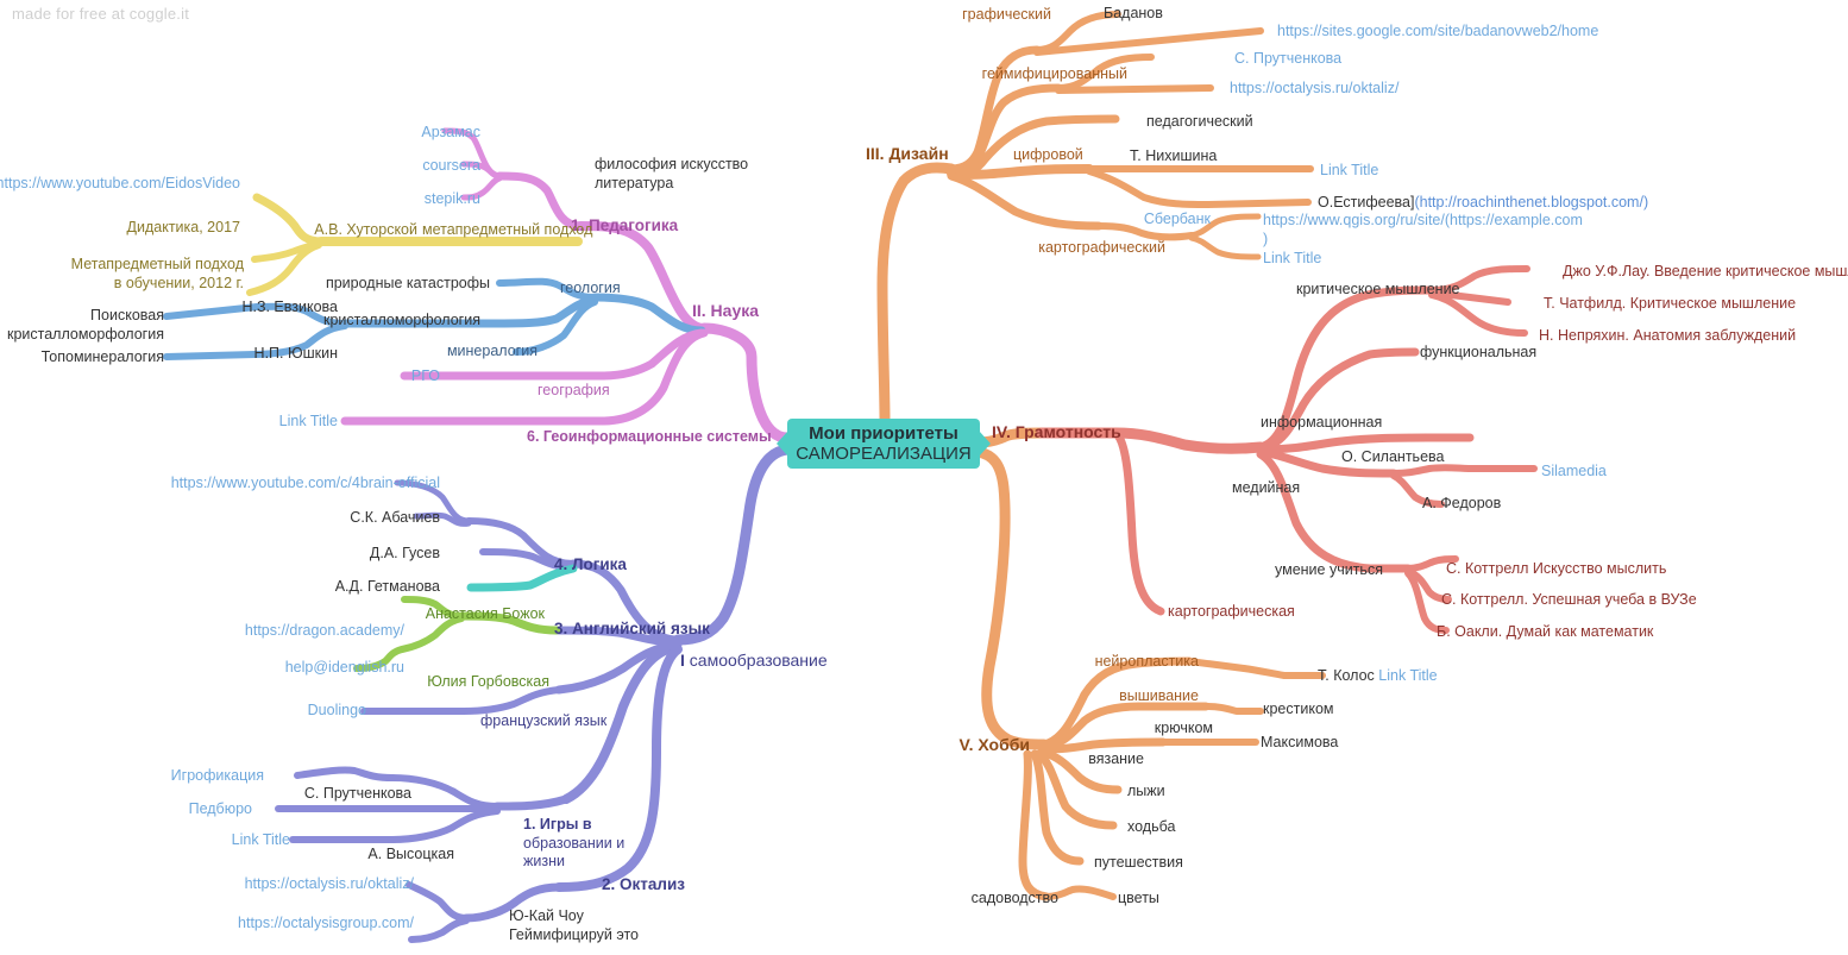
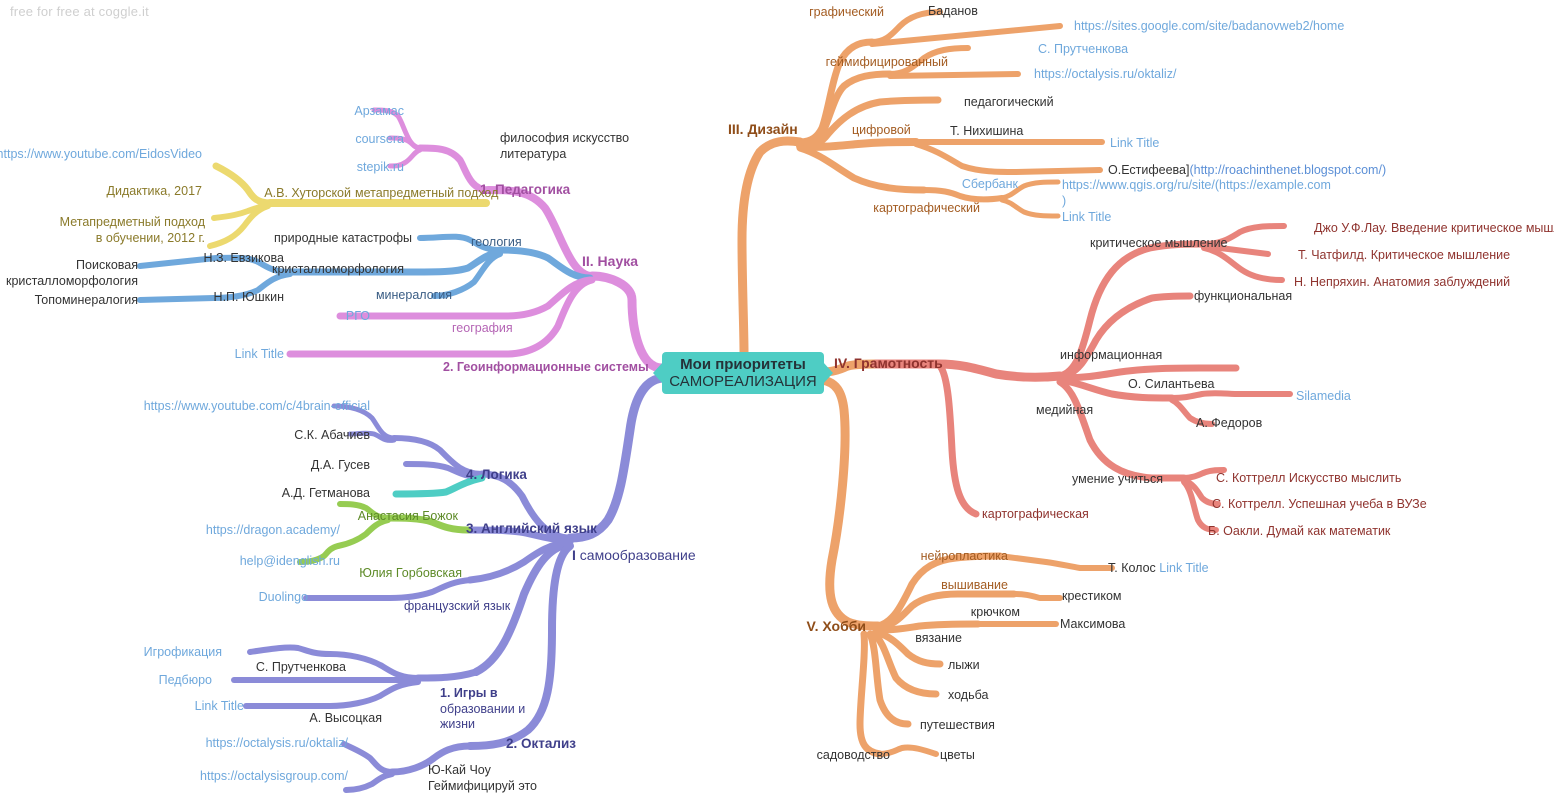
- made for free at coggle.it
+ free for free at coggle.it
  Мои приоритеты
  САМОРЕАЛИЗАЦИЯ
  II. Наука
  1. Педагогика
  философия искусство
  литература
  Арзамас
  coursera
  stepik.ru
  метапредметный подход
  А.В. Хуторской
  https://www.youtube.com/EidosVideo
  Дидактика, 2017
  Метапредметный подход
  в обучении, 2012 г.
  геология
  природные катастрофы
  кристалломорфология
  Н.З. Евзикова
  Поисковая
  кристалломорфология
  Н.П. Юшкин
  Топоминералогия
  минералогия
  география
  РГО
- 6. Геоинформационные системы
+ 2. Геоинформационные системы
  Link Title
  I самообразование
  4. Логика
  https://www.youtube.com/c/4brain-official
  С.К. Абачиев
  Д.А. Гусев
  А.Д. Гетманова
  3. Английский язык
  Анастасия Божок
  https://dragon.academy/
  help@idenglish.ru
  Юлия Горбовская
  французский язык
  Duolingo
  1. Игры в
  образовании и
  жизни
  Игрофикация
  С. Прутченкова
  Педбюро
  Link Title
  А. Высоцкая
  2. Октализ
  https://octalysis.ru/oktaliz/
  https://octalysisgroup.com/
  Ю-Кай Чоу
  Геймифицируй это
  III. Дизайн
  графический
  Баданов
  https://sites.google.com/site/badanovweb2/home
  геймифицированный
  С. Прутченкова
  https://octalysis.ru/oktaliz/
  педагогический
  цифровой
  Т. Нихишина
  Link Title
  О.Естифеева](http://roachinthenet.blogspot.com/)
  Сбербанк
  https://www.qgis.org/ru/site/(https://example.com
  )
  Link Title
  картографический
  IV. Грамотность
  критическое мышление
  Джо У.Ф.Лау. Введение критическое мыш
  Т. Чатфилд. Критическое мышление
  Н. Непряхин. Анатомия заблуждений
  функциональная
  информационная
  О. Силантьева
  Silamedia
  медийная
  А. Федоров
  умение учиться
  С. Коттрелл Искусство мыслить
  С. Коттрелл. Успешная учеба в ВУЗе
  Б. Оакли. Думай как математик
  картографическая
  V. Хобби
  нейропластика
  Т. Колос Link Title
  вышивание
  крестиком
  крючком
  Максимова
  вязание
  лыжи
  ходьба
  путешествия
  садоводство
  цветы
